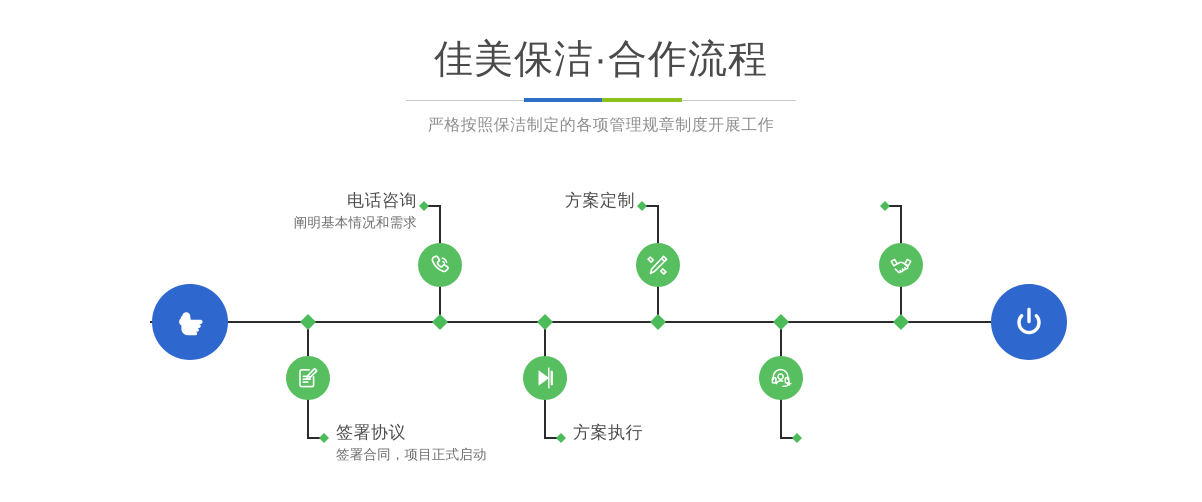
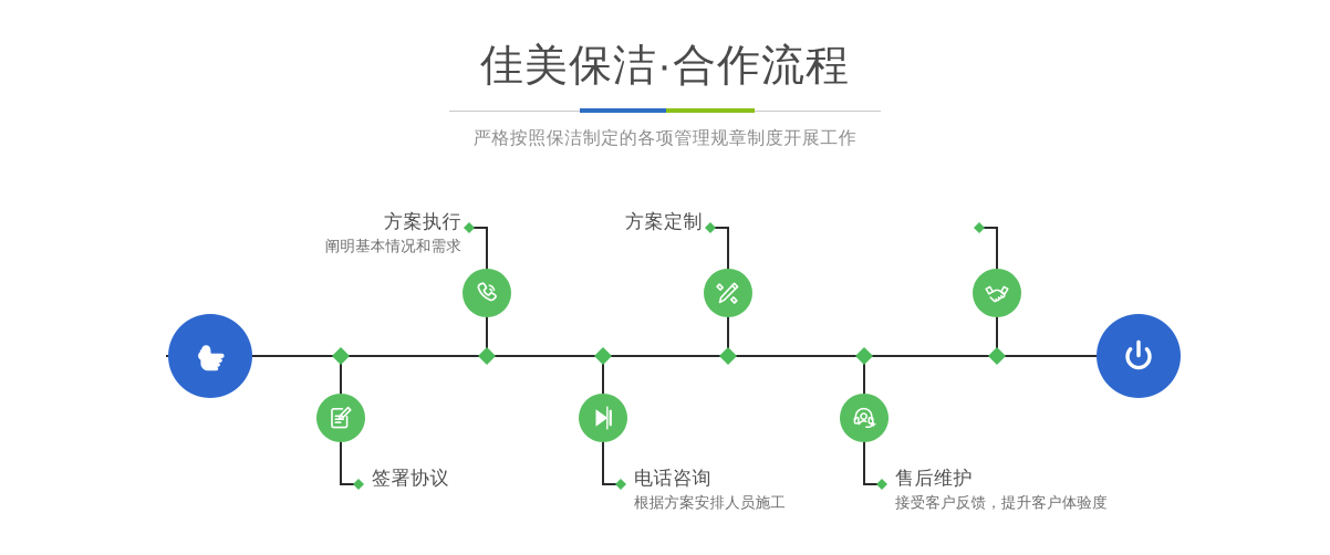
  佳美保洁·合作流程
  严格按照保洁制定的各项管理规章制度开展工作
- 电话咨询
+ 方案执行
  阐明基本情况和需求
  方案定制
  签署协议
- 签署合同，项目正式启动
- 方案执行
+ 电话咨询
+ 根据方案安排人员施工
+ 售后维护
+ 接受客户反馈，提升客户体验度
